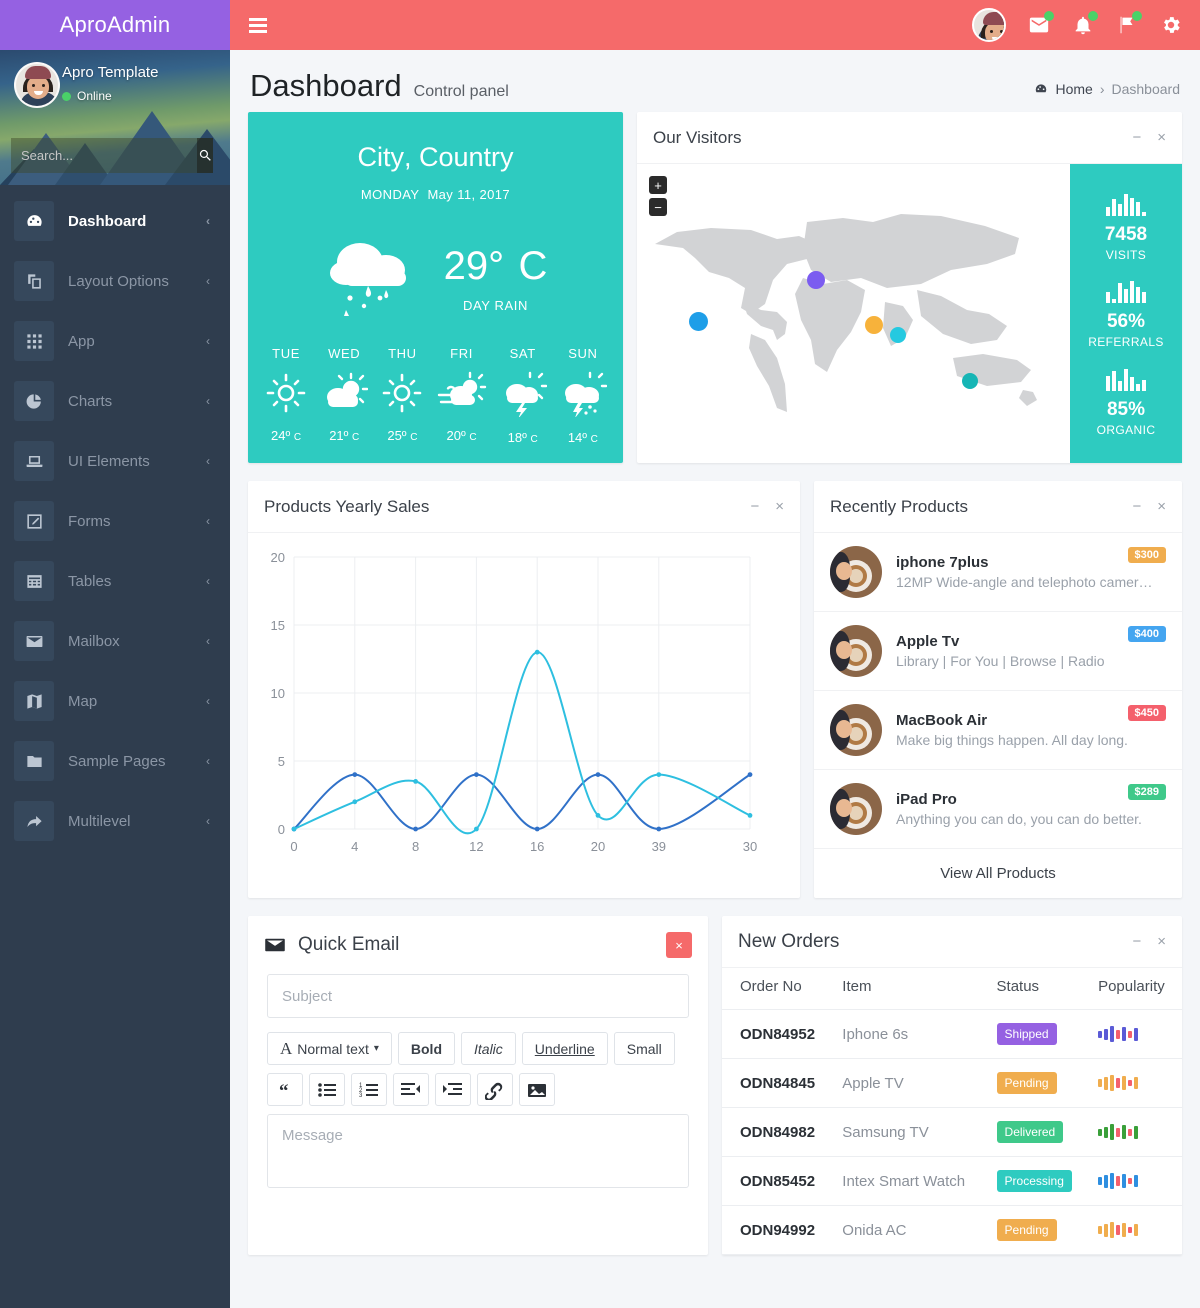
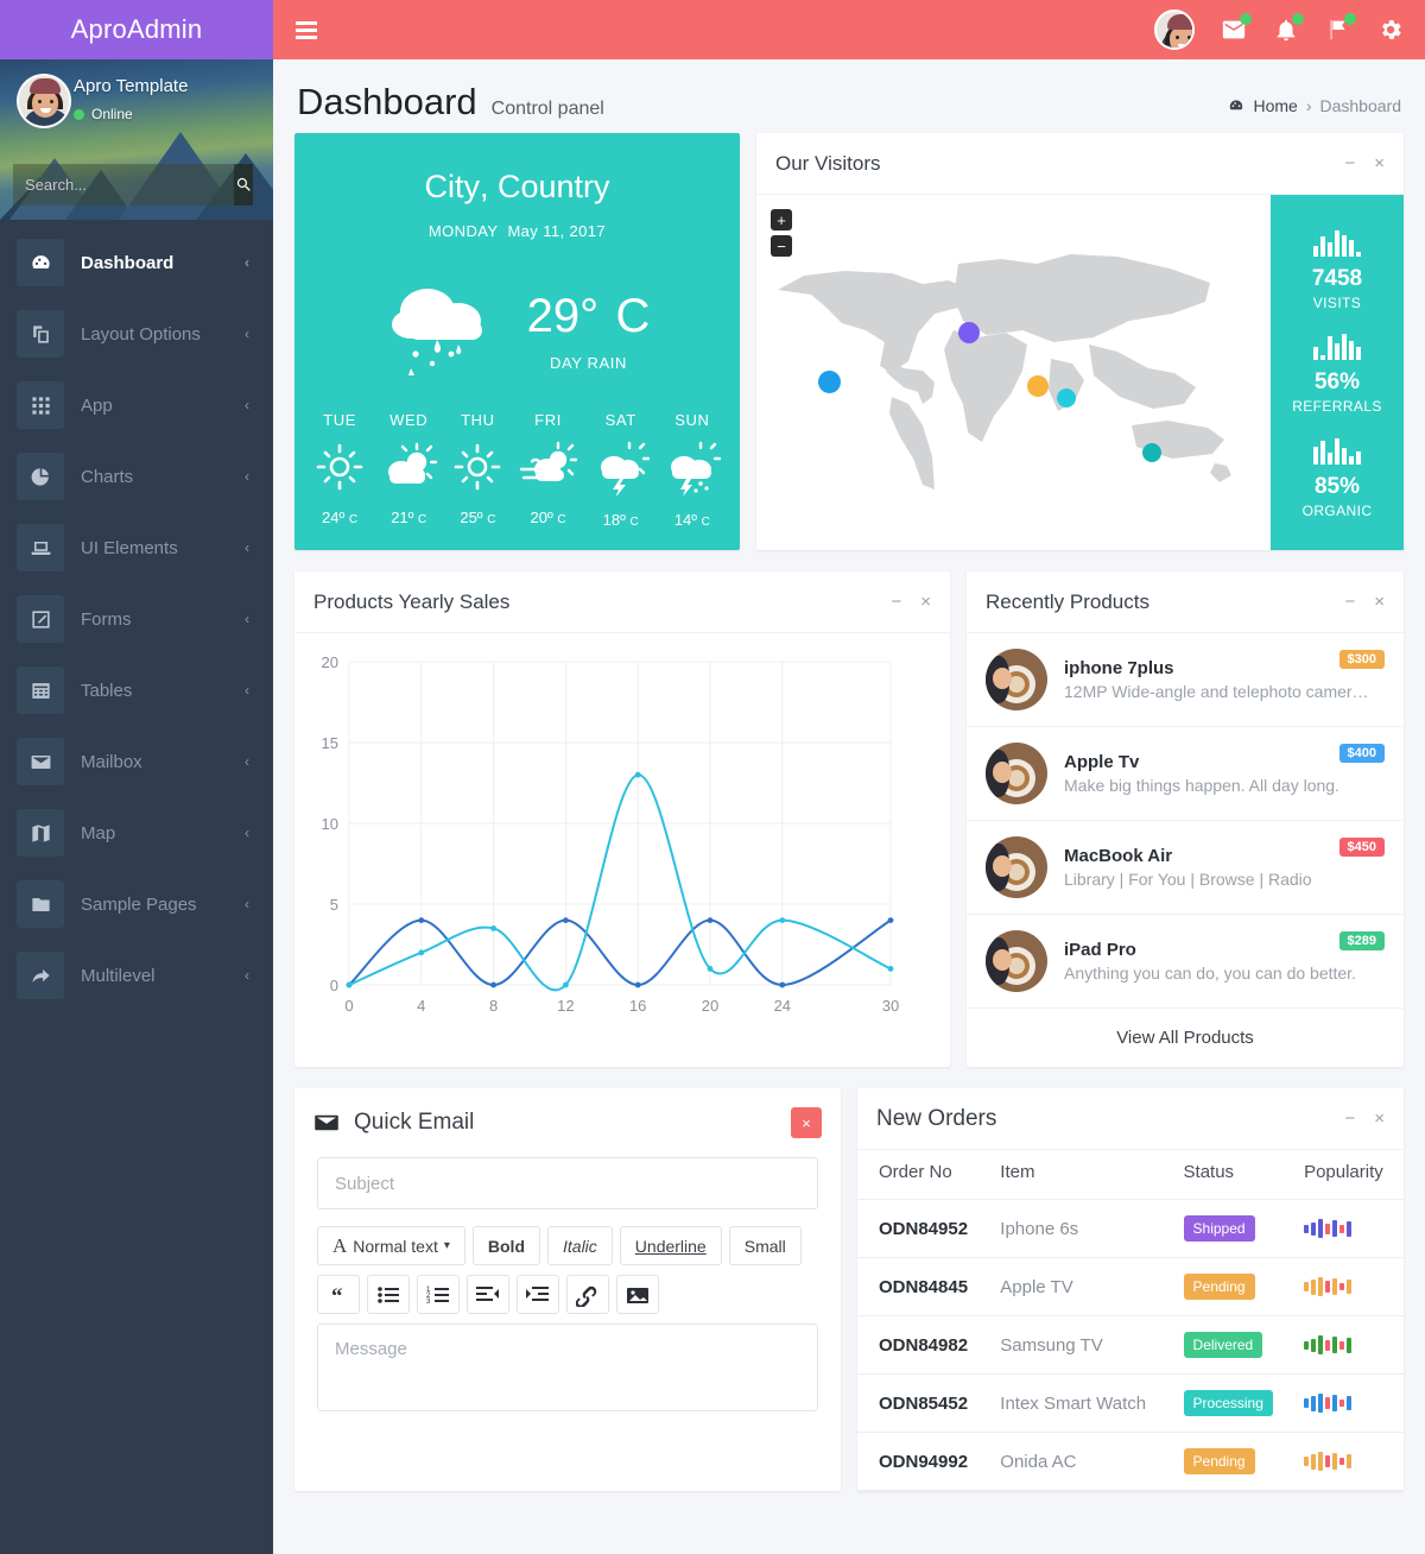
  AproAdmin
  Apro Template
  Online
  Search...
  Dashboard
  ‹
  Layout Options
  ‹
  App
  ‹
  Charts
  ‹
  UI Elements
  ‹
  Forms
  ‹
  Tables
  ‹
  Mailbox
  ‹
  Map
  ‹
  Sample Pages
  ‹
  Multilevel
  ‹
  Dashboard
  Control panel
  Home
  ›
  Dashboard
  City, Country
  MONDAY May 11, 2017
  29° C
  DAY RAIN
  TUE
  24º C
  WED
  21º C
  THU
  25º C
  FRI
  20º C
  SAT
  18º C
  SUN
  14º C
  Our Visitors
  −
  ×
  +
  −
  7458
  VISITS
  56%
  REFERRALS
  85%
  ORGANIC
  Products Yearly Sales
  −
  ×
  0
  5
  10
  15
  20
  0
  4
  8
  12
  16
  20
- 39
+ 24
  30
  Recently Products
  −
  ×
  iphone 7plus
  12MP Wide-angle and telephoto camer…
  $300
  Apple Tv
- Library | For You | Browse | Radio
+ Make big things happen. All day long.
  $400
  MacBook Air
- Make big things happen. All day long.
+ Library | For You | Browse | Radio
  $450
  iPad Pro
  Anything you can do, you can do better.
  $289
  View All Products
  Quick Email
  ×
  Subject
  A
  Normal text
  ▾
  Bold
  Italic
  Underline
  Small
  “
  Message
  New Orders
  −
  ×
  Order No	Item	Status	Popularity
  ODN84952	Iphone 6s	Shipped
  ODN84845	Apple TV	Pending
  ODN84982	Samsung TV	Delivered
  ODN85452	Intex Smart Watch	Processing
  ODN94992	Onida AC	Pending
